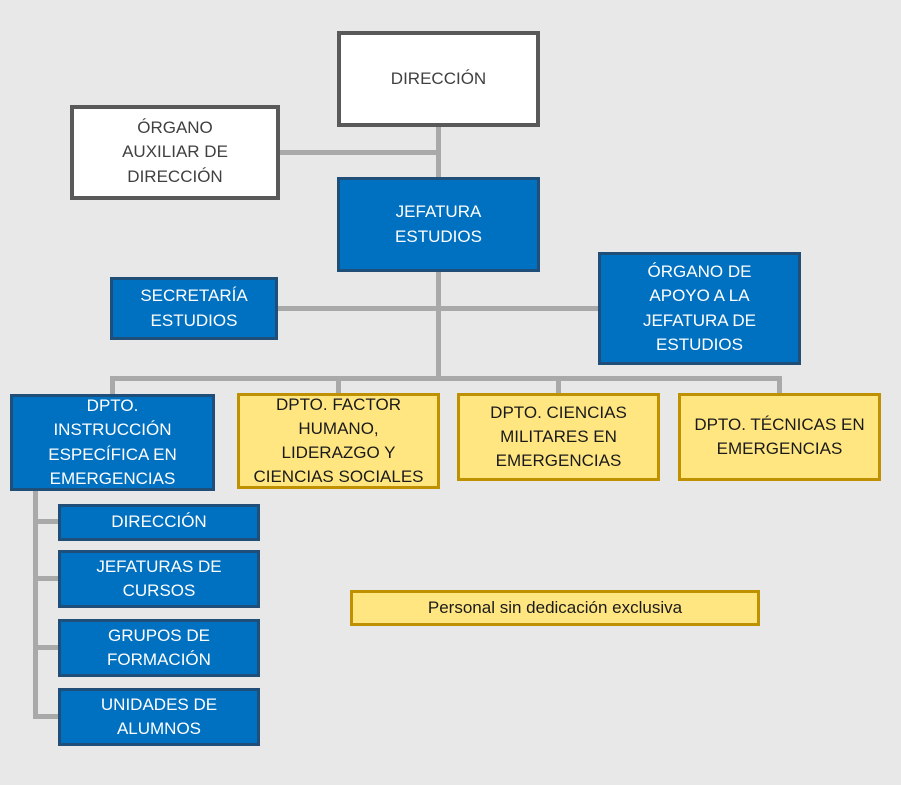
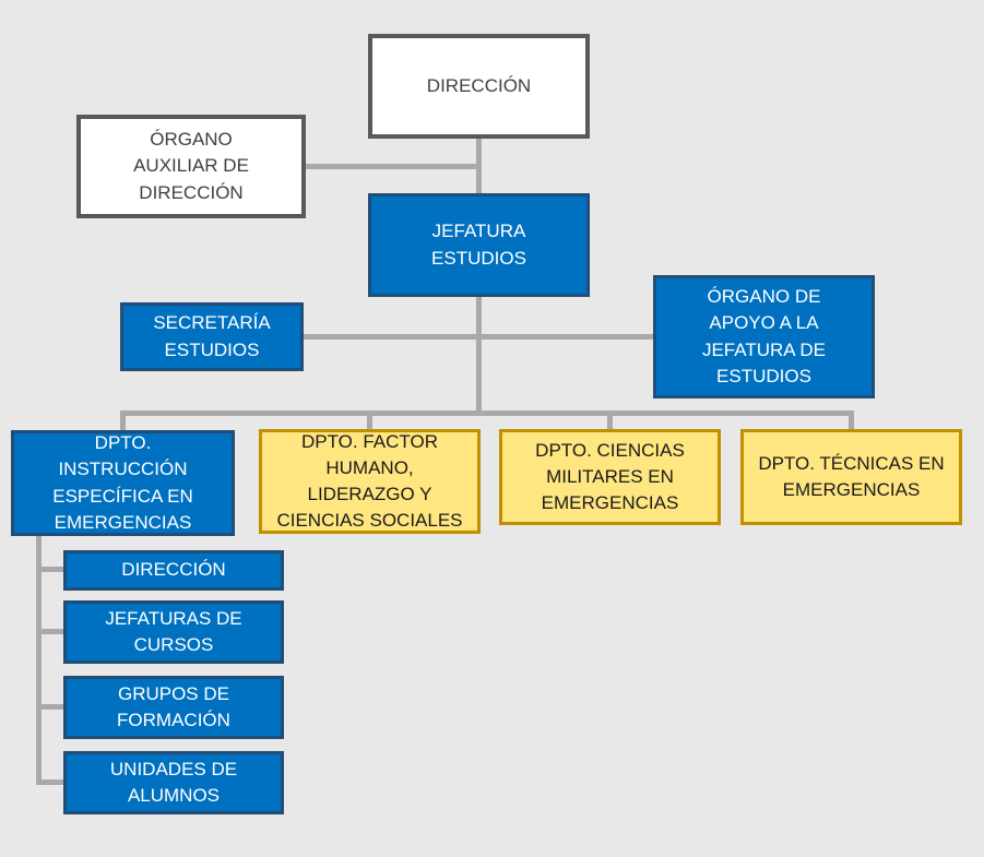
  DIRECCIÓN
  ÓRGANO
  AUXILIAR DE
  DIRECCIÓN
  JEFATURA
  ESTUDIOS
  SECRETARÍA
  ESTUDIOS
  ÓRGANO DE
  APOYO A LA
  JEFATURA DE
  ESTUDIOS
  DPTO.
  INSTRUCCIÓN
  ESPECÍFICA EN
  EMERGENCIAS
  DPTO. FACTOR
  HUMANO,
  LIDERAZGO Y
  CIENCIAS SOCIALES
  DPTO. CIENCIAS
  MILITARES EN
  EMERGENCIAS
  DPTO. TÉCNICAS EN
  EMERGENCIAS
  DIRECCIÓN
  JEFATURAS DE
  CURSOS
  GRUPOS DE
  FORMACIÓN
  UNIDADES DE
  ALUMNOS
- Personal sin dedicación exclusiva
